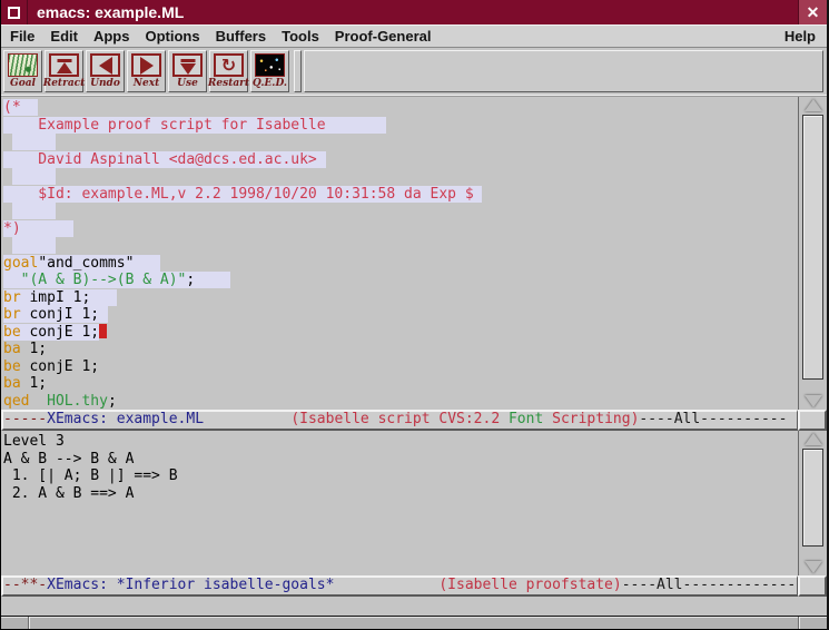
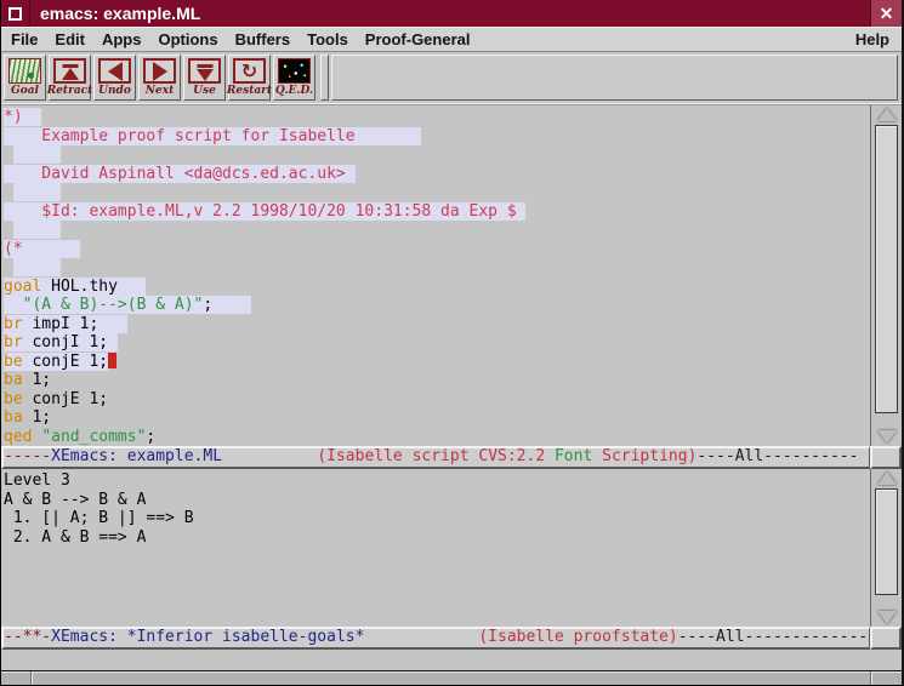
  emacs: example.ML
  ✕
  File
  Edit
  Apps
  Options
  Buffers
  Tools
  Proof-General
  Help
  Goal
  Retract
  Undo
  Next
  Use
  ↻
  Restart
  Q.E.D.
- (*
+ *)
  Example proof script for Isabelle
  David Aspinall <da@dcs.ed.ac.uk>
  $Id: example.ML,v 2.2 1998/10/20 10:31:58 da Exp $
- *)
+ (*
- goal"and_comms"
+ goal HOL.thy
  "(A & B)-->(B & A)";
  br impI 1;
  br conjI 1;
  be conjE 1;
  ba 1;
  be conjE 1;
  ba 1;
- qed HOL.thy;
+ qed "and_comms";
  -----XEmacs: example.ML (Isabelle script CVS:2.2 Font Scripting)----All----------
  Level 3
  A & B --> B & A
  1. [| A; B |] ==> B
  2. A & B ==> A
  --**-XEmacs: *Inferior isabelle-goals* (Isabelle proofstate)----All-------------
